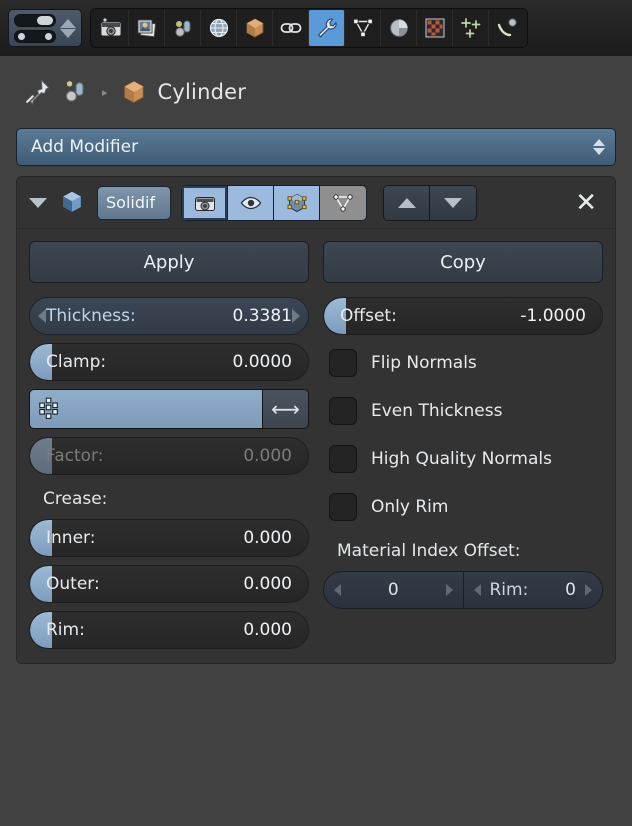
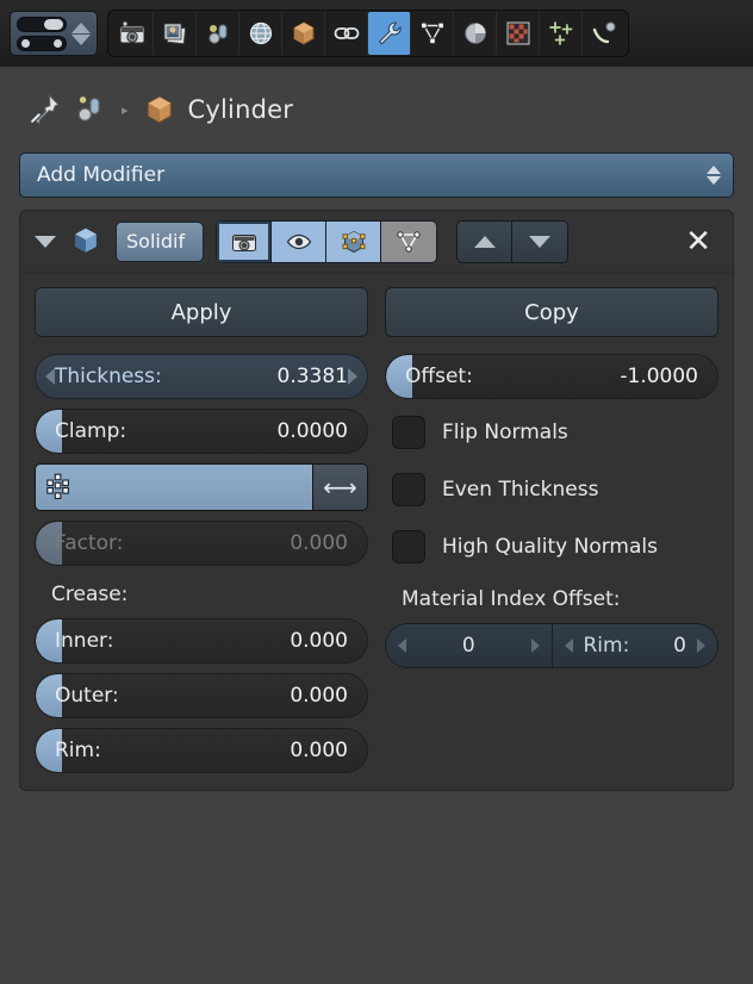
  ▸
  Cylinder
  Add Modifier
  Solidif
  ✕
  Apply
  Copy
  Thickness:
  0.3381
  Clamp:
  0.0000
  ⟷
  Factor:
  0.000
  Crease:
  Inner:
  0.000
  Outer:
  0.000
  Rim:
  0.000
  Offset:
  -1.0000
  Flip Normals
  Even Thickness
  High Quality Normals
- Only Rim
  Material Index Offset:
  0
  Rim:
  0
